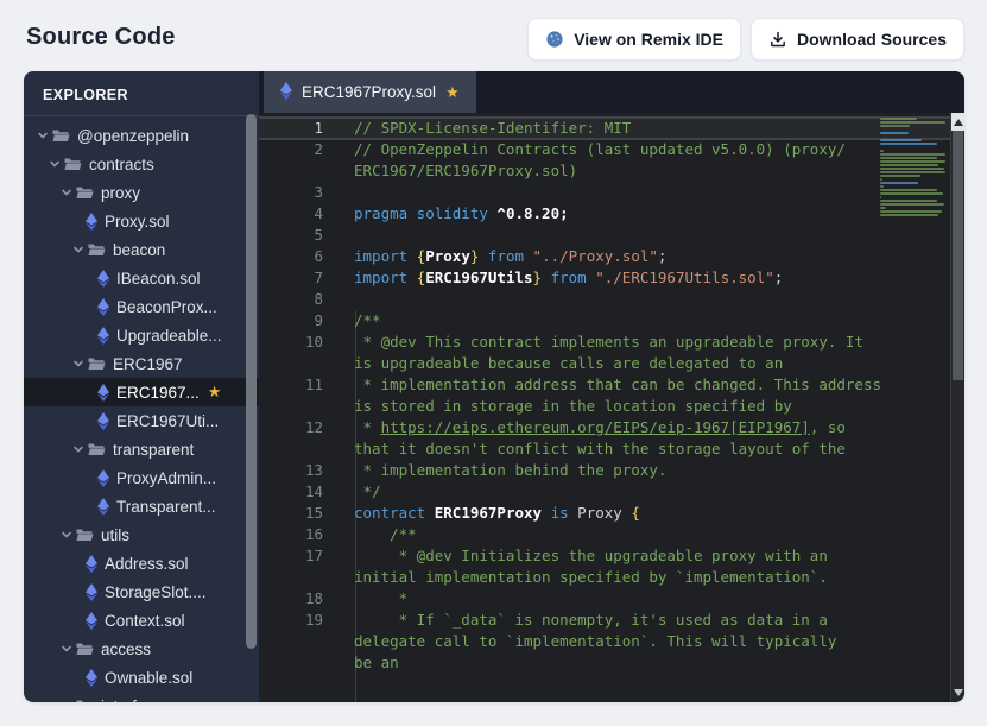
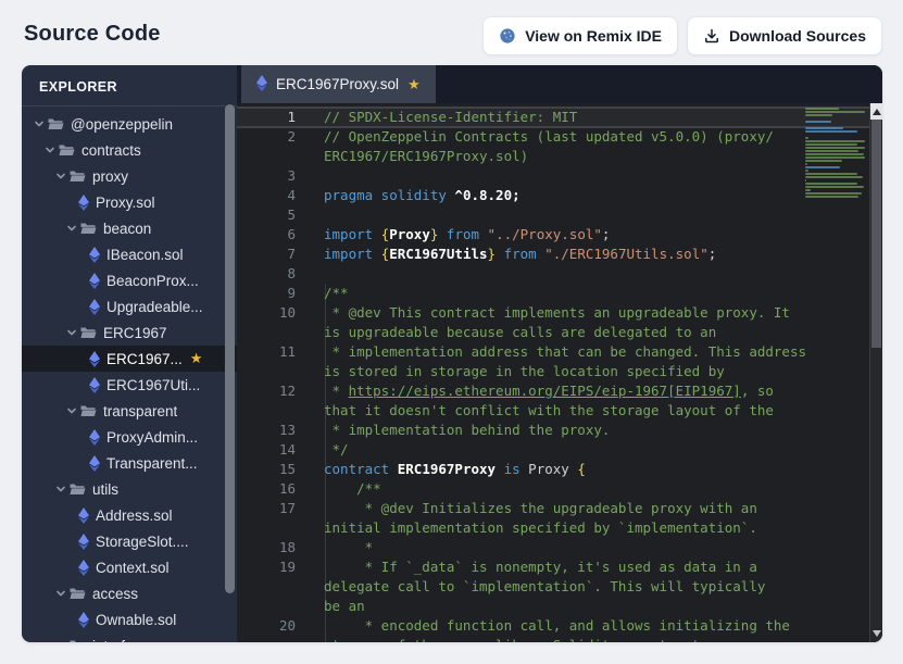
  Source Code
  View on Remix IDE
  Download Sources
  EXPLORER
  @openzeppelin
  contracts
  proxy
  Proxy.sol
  beacon
  IBeacon.sol
  BeaconProx...
  Upgradeable...
  ERC1967
  ERC1967...
  ★
  ERC1967Uti...
  transparent
  ProxyAdmin...
  Transparent...
  utils
  Address.sol
  StorageSlot....
  Context.sol
  access
  Ownable.sol
  ERC1967Proxy.sol
  ★
  1
  // SPDX-License-Identifier: MIT
  2
  // OpenZeppelin Contracts (last updated v5.0.0) (proxy/
  ERC1967/ERC1967Proxy.sol)
  3
  4
  pragma solidity ^0.8.20;
  5
  6
  import {Proxy} from "../Proxy.sol";
  7
  import {ERC1967Utils} from "./ERC1967Utils.sol";
  8
  9
  /**
  10
  * @dev This contract implements an upgradeable proxy. It
  is upgradeable because calls are delegated to an
  11
  * implementation address that can be changed. This address
  is stored in storage in the location specified by
  12
  * https://eips.ethereum.org/EIPS/eip-1967[EIP1967], so
  that it doesn't conflict with the storage layout of the
  13
  * implementation behind the proxy.
  14
  */
  15
  contract ERC1967Proxy is Proxy {
  16
  /**
  17
  * @dev Initializes the upgradeable proxy with an
  initial implementation specified by `implementation`.
  18
  *
  19
  * If `_data` is nonempty, it's used as data in a
  delegate call to `implementation`. This will typically
  be an
+ 20
+ * encoded function call, and allows initializing the
